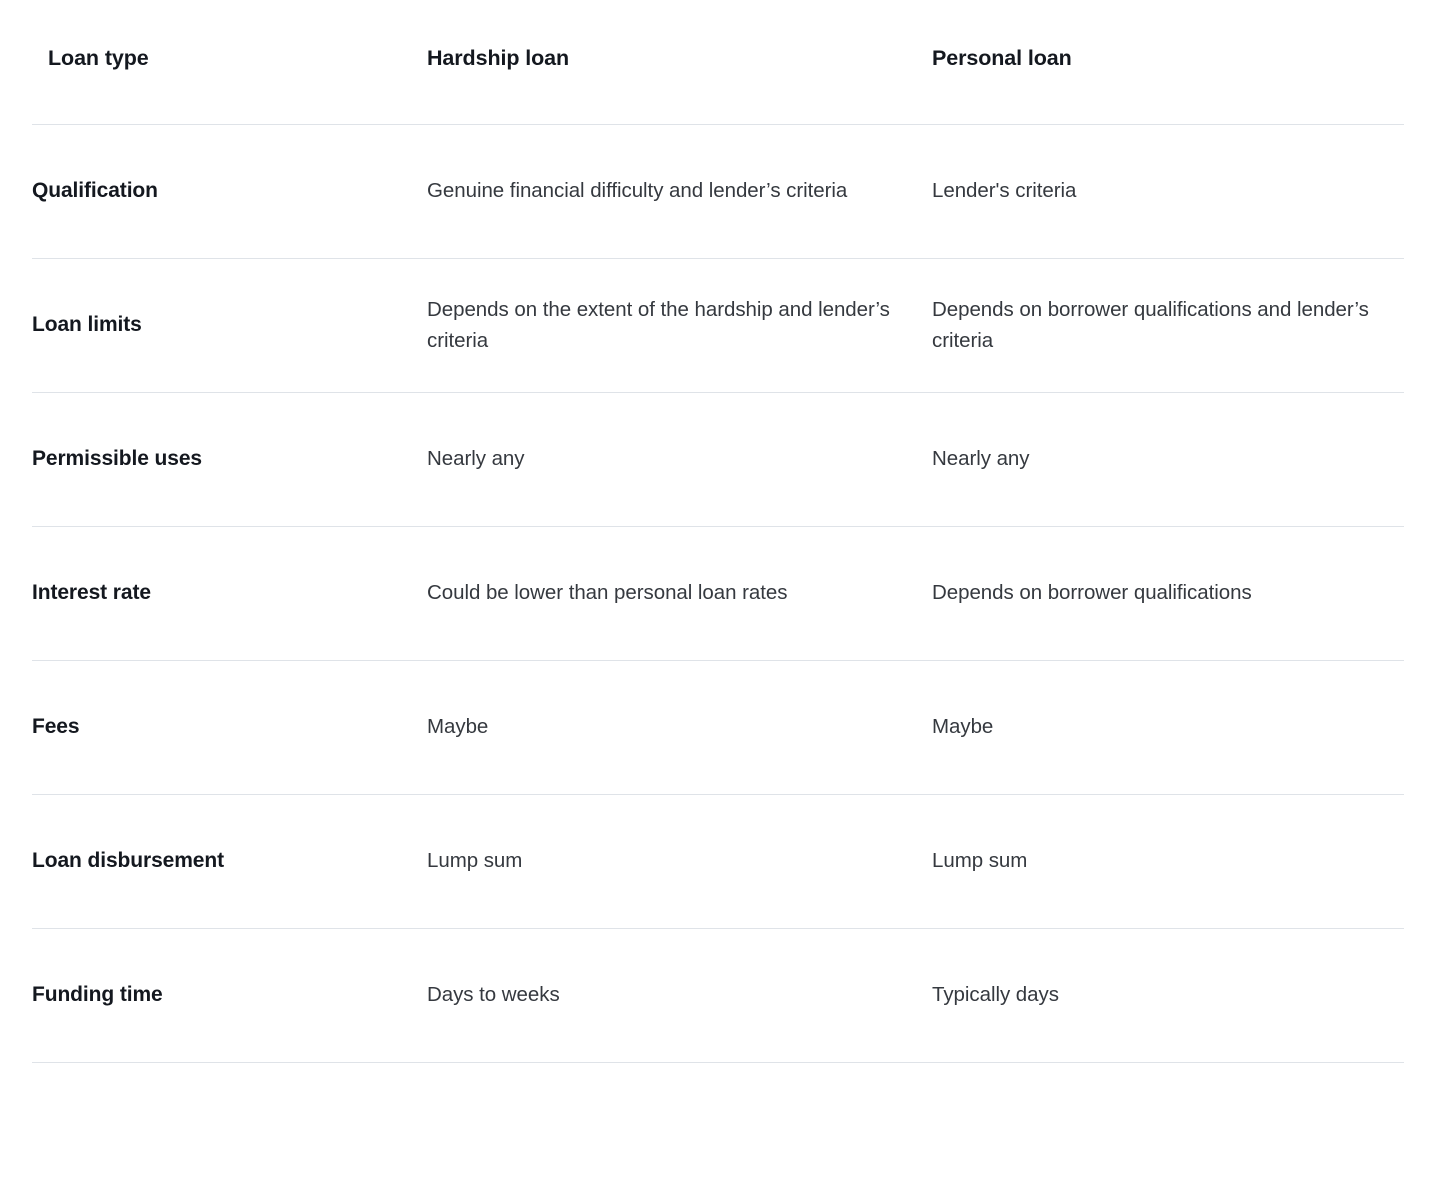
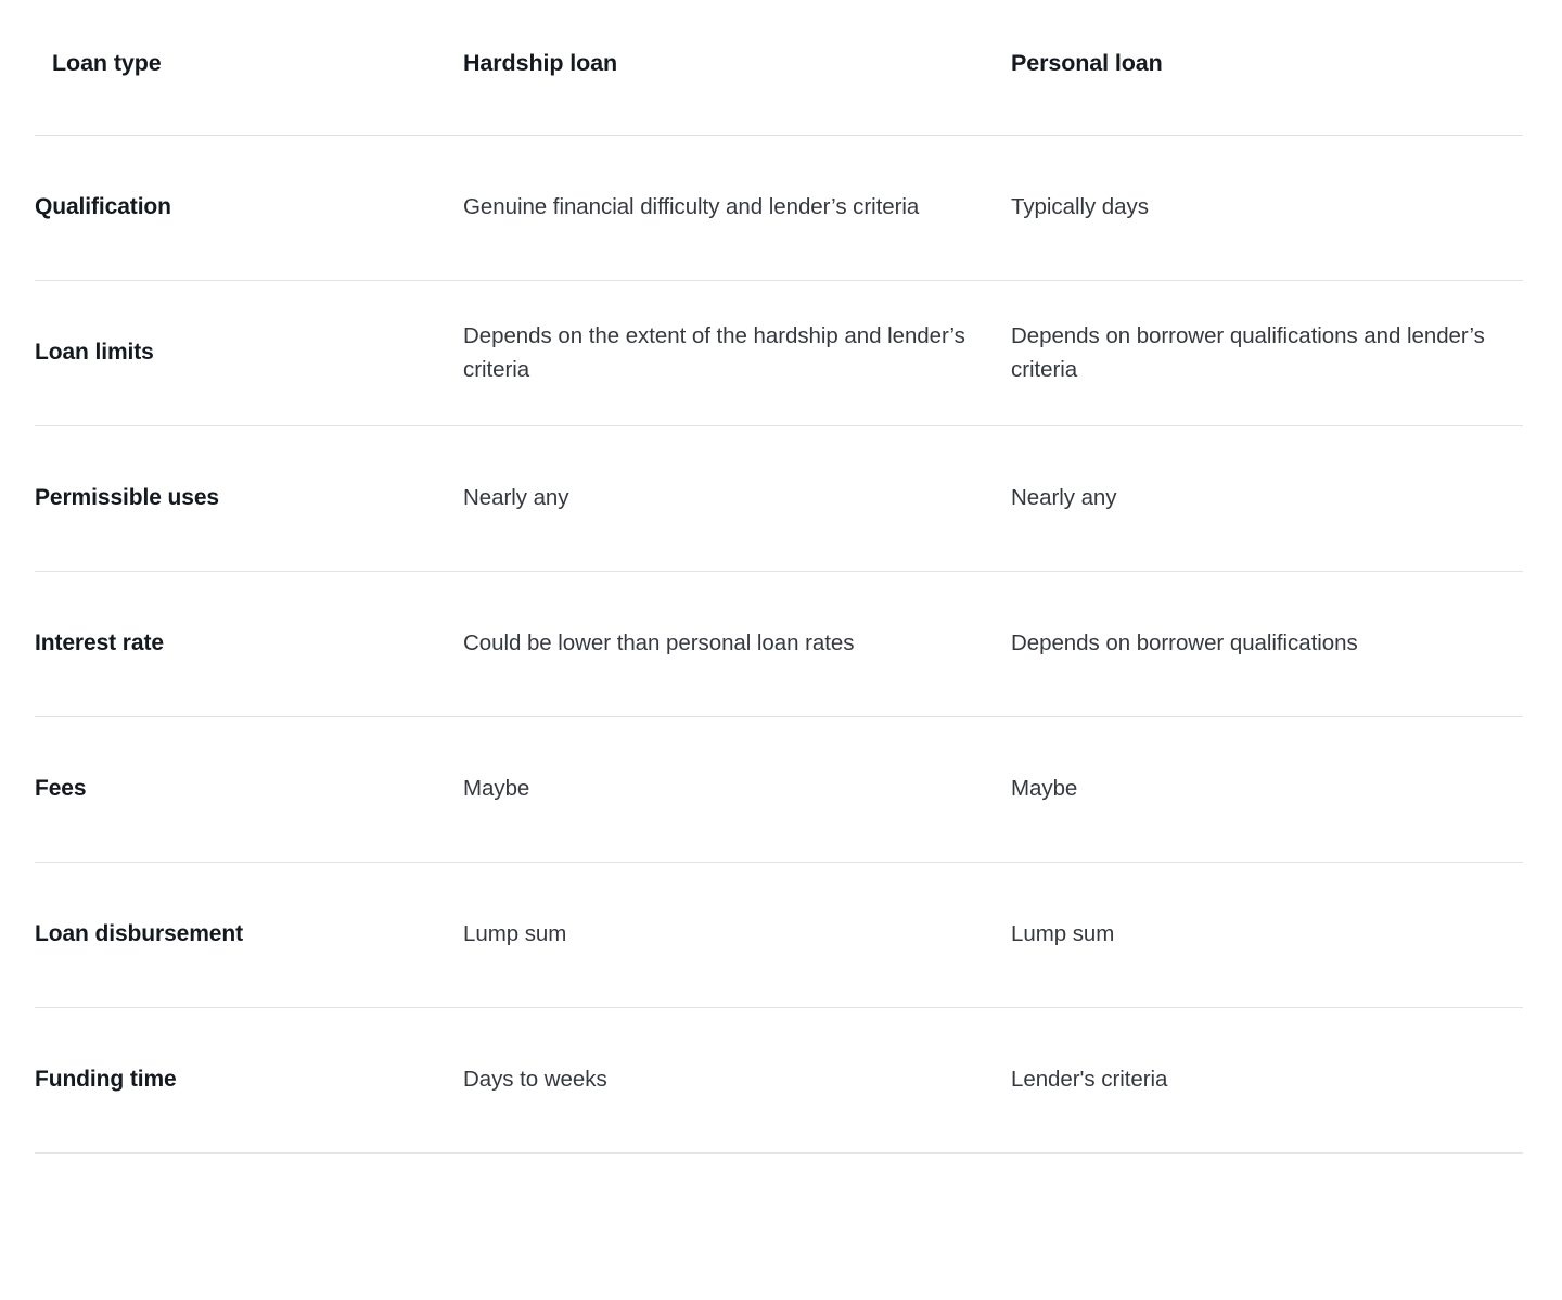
  Loan type	Hardship loan	Personal loan
- Qualification	Genuine financial difficulty and lender’s criteria	Lender's criteria
+ Qualification	Genuine financial difficulty and lender’s criteria	Typically days
  Loan limits	Depends on the extent of the hardship and lender’s criteria	Depends on borrower qualifications and lender’s criteria
  Permissible uses	Nearly any	Nearly any
  Interest rate	Could be lower than personal loan rates	Depends on borrower qualifications
  Fees	Maybe	Maybe
  Loan disbursement	Lump sum	Lump sum
- Funding time	Days to weeks	Typically days
+ Funding time	Days to weeks	Lender's criteria
